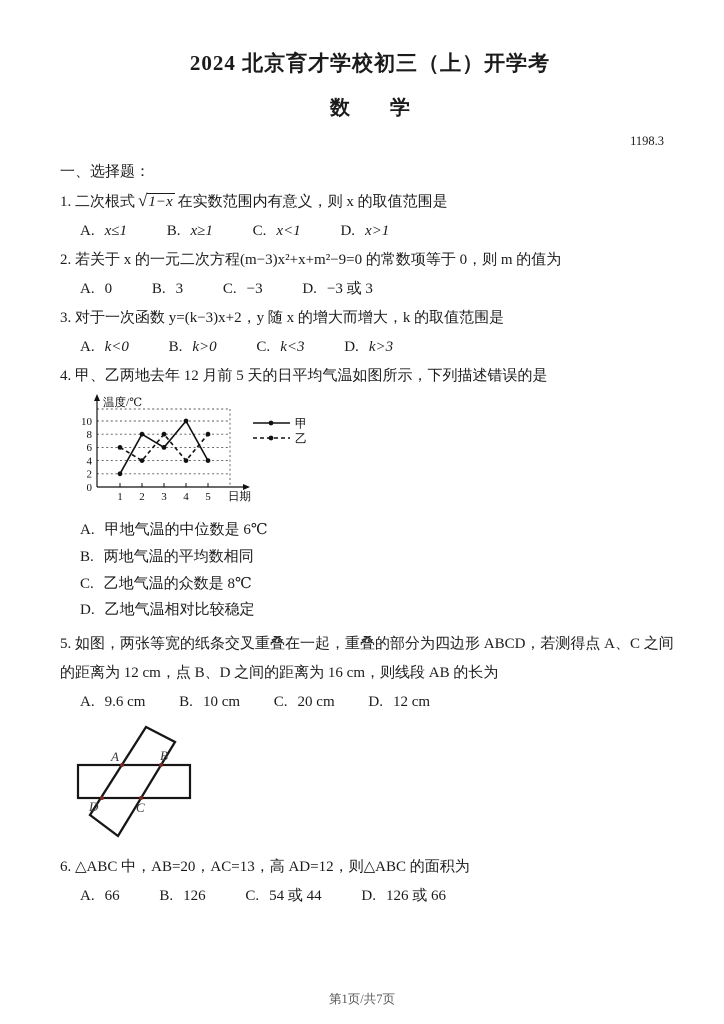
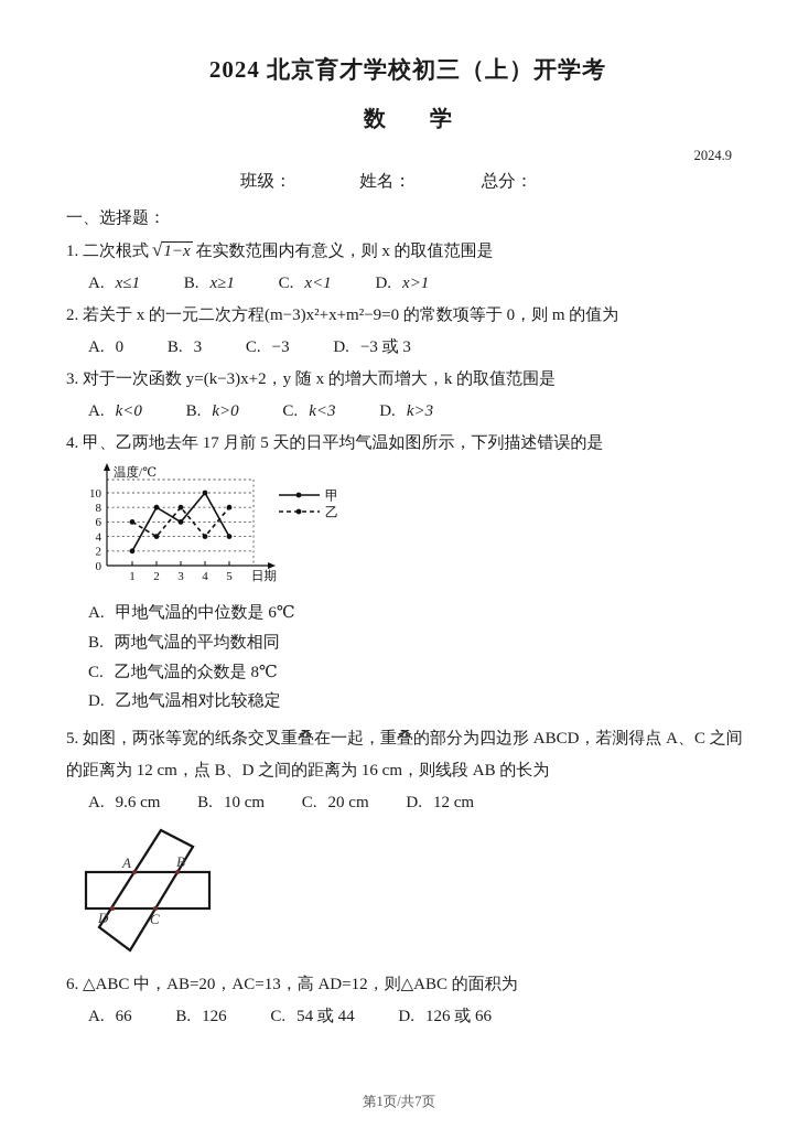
  2024 北京育才学校初三（上）开学考
  数 学
- 1198.3
+ 2024.9
+ 班级： 姓名： 总分：
  一、选择题：
  1. 二次根式 √1−x 在实数范围内有意义，则 x 的取值范围是
  A. x≤1 B. x≥1 C. x<1 D. x>1
  2. 若关于 x 的一元二次方程(m−3)x²+x+m²−9=0 的常数项等于 0，则 m 的值为
  A. 0 B. 3 C. −3 D. −3 或 3
  3. 对于一次函数 y=(k−3)x+2，y 随 x 的增大而增大，k 的取值范围是
  A. k<0 B. k>0 C. k<3 D. k>3
- 4. 甲、乙两地去年 12 月前 5 天的日平均气温如图所示，下列描述错误的是
+ 4. 甲、乙两地去年 17 月前 5 天的日平均气温如图所示，下列描述错误的是
  0
  2
  4
  6
  8
  10
  1
  2
  3
  4
  5
  温度/℃
  日期
  甲
  乙
  A. 甲地气温的中位数是 6℃
  B. 两地气温的平均数相同
  C. 乙地气温的众数是 8℃
  D. 乙地气温相对比较稳定
  5. 如图，两张等宽的纸条交叉重叠在一起，重叠的部分为四边形 ABCD，若测得点 A、C 之间
  的距离为 12 cm，点 B、D 之间的距离为 16 cm，则线段 AB 的长为
  A. 9.6 cm B. 10 cm C. 20 cm D. 12 cm
  A
  B
  C
  D
  6. △ABC 中，AB=20，AC=13，高 AD=12，则△ABC 的面积为
  A. 66 B. 126 C. 54 或 44 D. 126 或 66
  第1页/共7页
